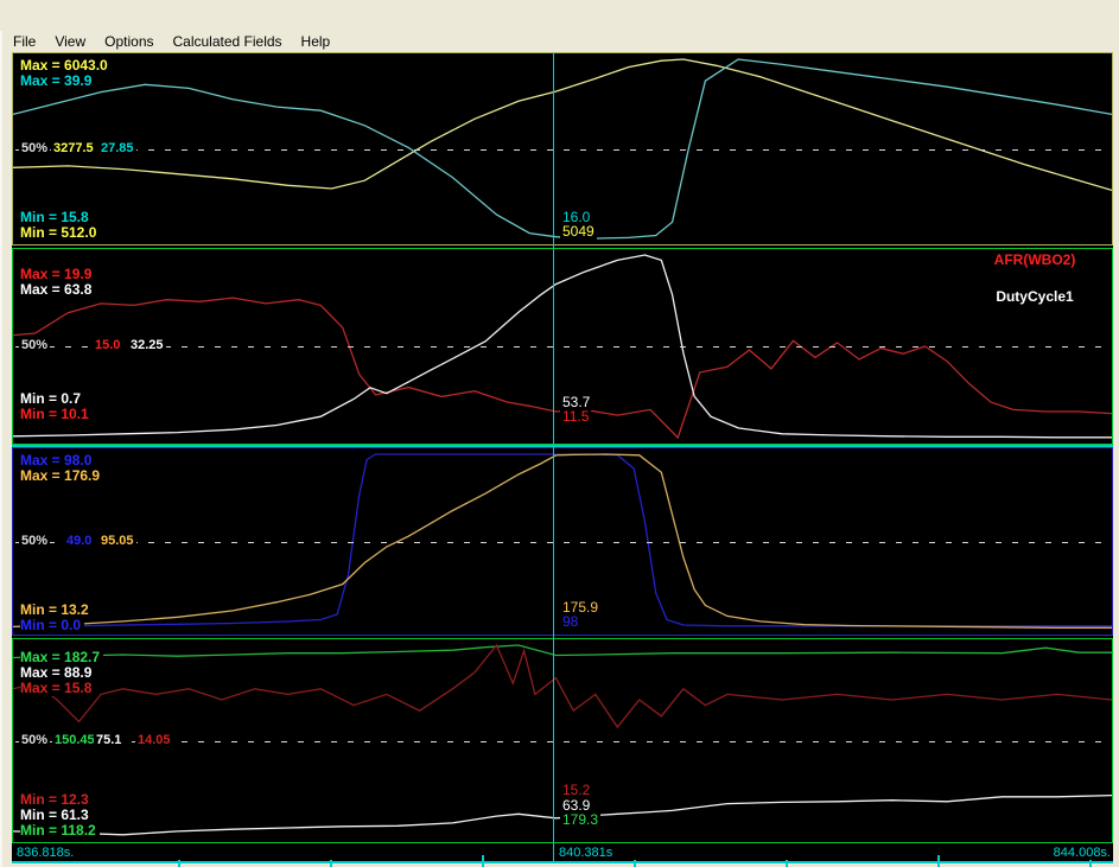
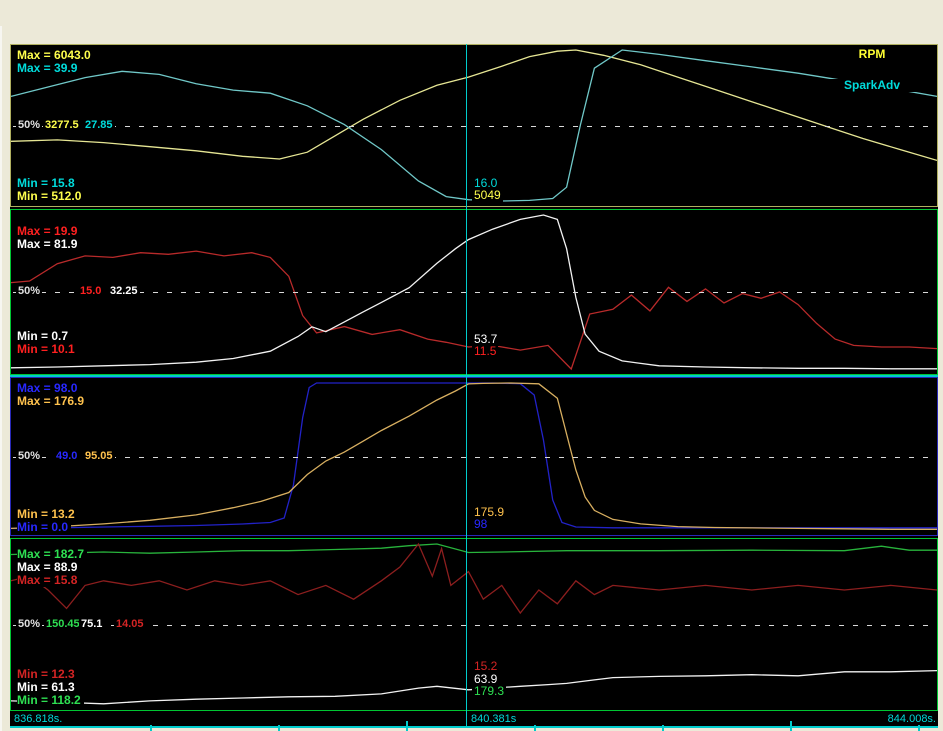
- File
- View
- Options
- Calculated Fields
- Help
  Max = 182.7
  Max = 88.9
  Max = 15.8
  Min = 12.3
  Min = 61.3
  Min = 118.2
  50%
  150.45
  75.1
  14.05
  15.2
  63.9
  179.3
  Max = 98.0
  Max = 176.9
  Min = 13.2
  Min = 0.0
  50%
  49.0
  95.05
  175.9
  98
  Max = 19.9
- Max = 63.8
+ Max = 81.9
  Min = 0.7
  Min = 10.1
  50%
  15.0
  32.25
  53.7
  11.5
- AFR(WBO2)
- DutyCycle1
  Max = 6043.0
  Max = 39.9
  Min = 15.8
  Min = 512.0
  50%
  3277.5
  27.85
  16.0
  5049
+ RPM
+ SparkAdv
  836.818s.
  840.381s
  844.008s.
